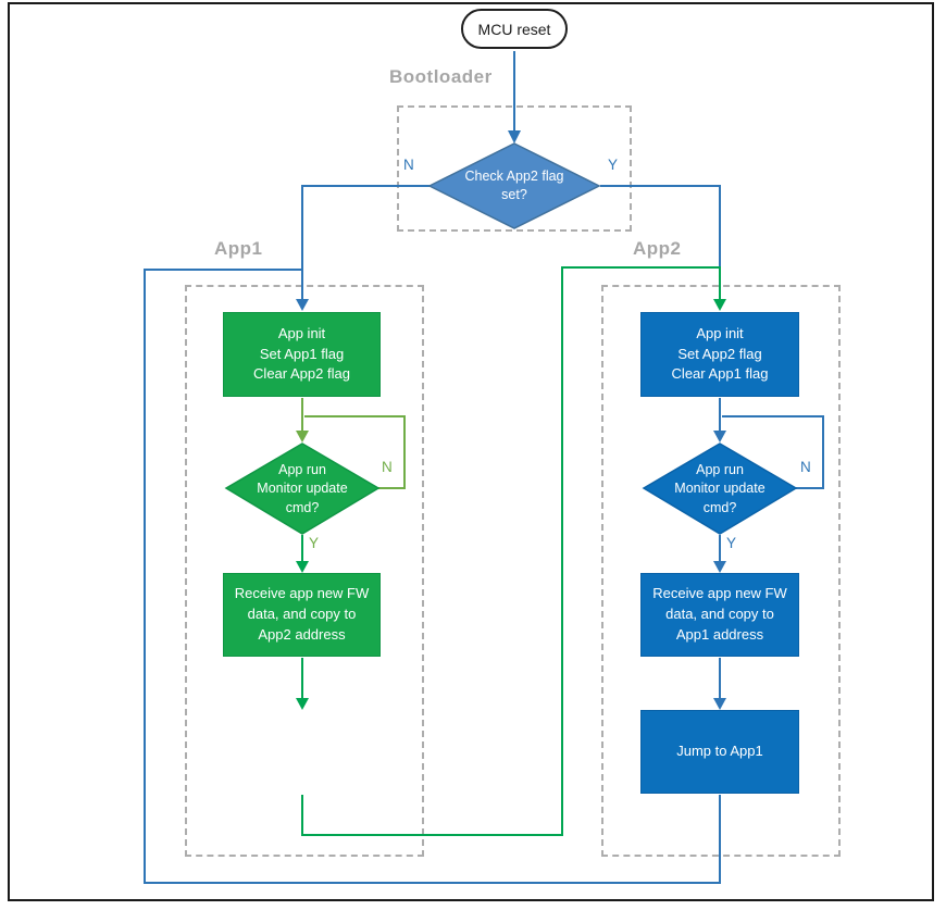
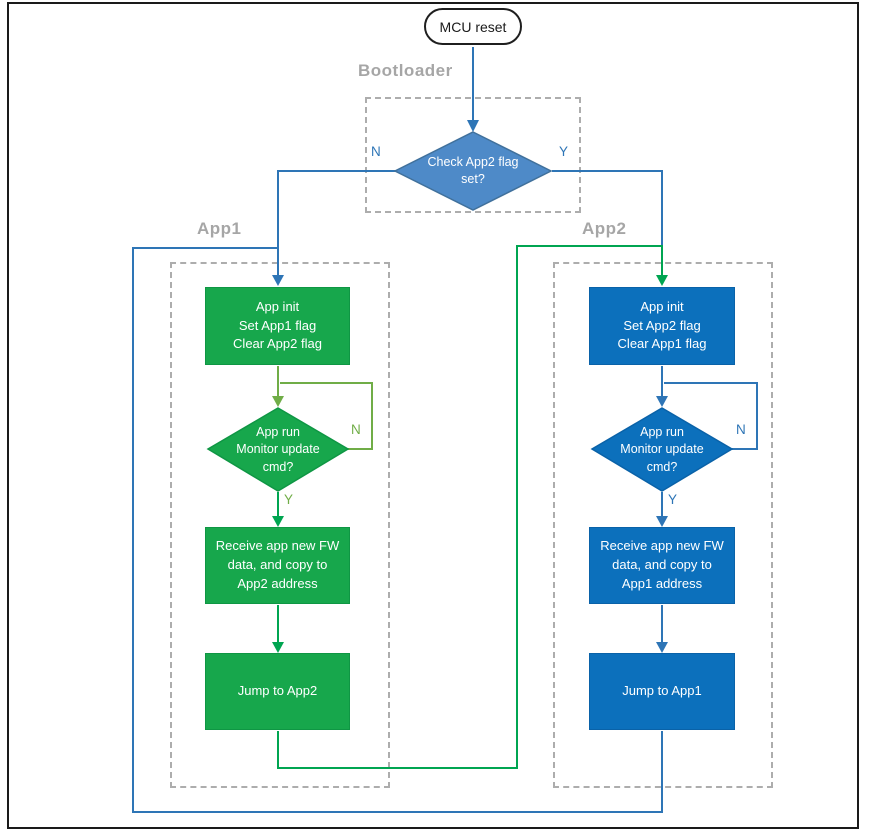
  Bootloader
  App1
  App2
  MCU reset
  Check App2 flag
  set?
  App run
  Monitor update
  cmd?
  App run
  Monitor update
  cmd?
  App init
  Set App1 flag
  Clear App2 flag
  Receive app new FW
  data, and copy to
  App2 address
+ Jump to App2
  App init
  Set App2 flag
  Clear App1 flag
  Receive app new FW
  data, and copy to
  App1 address
  Jump to App1
  N
  Y
  N
  Y
  N
  Y
